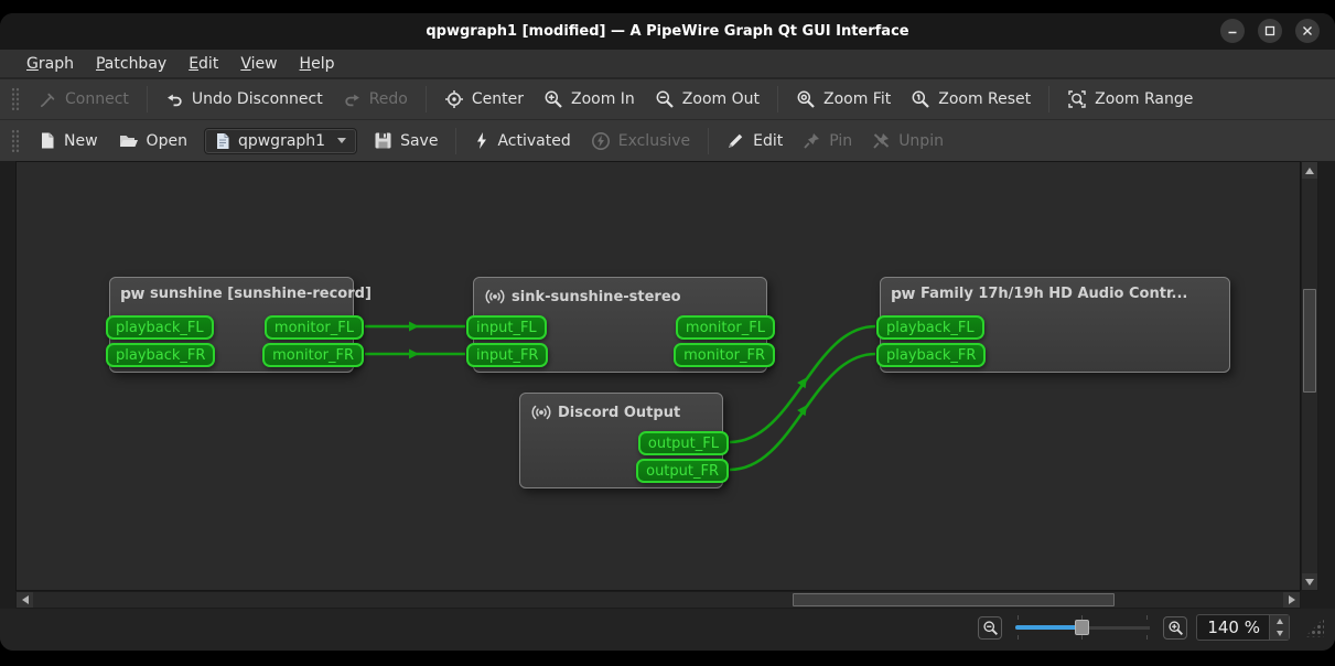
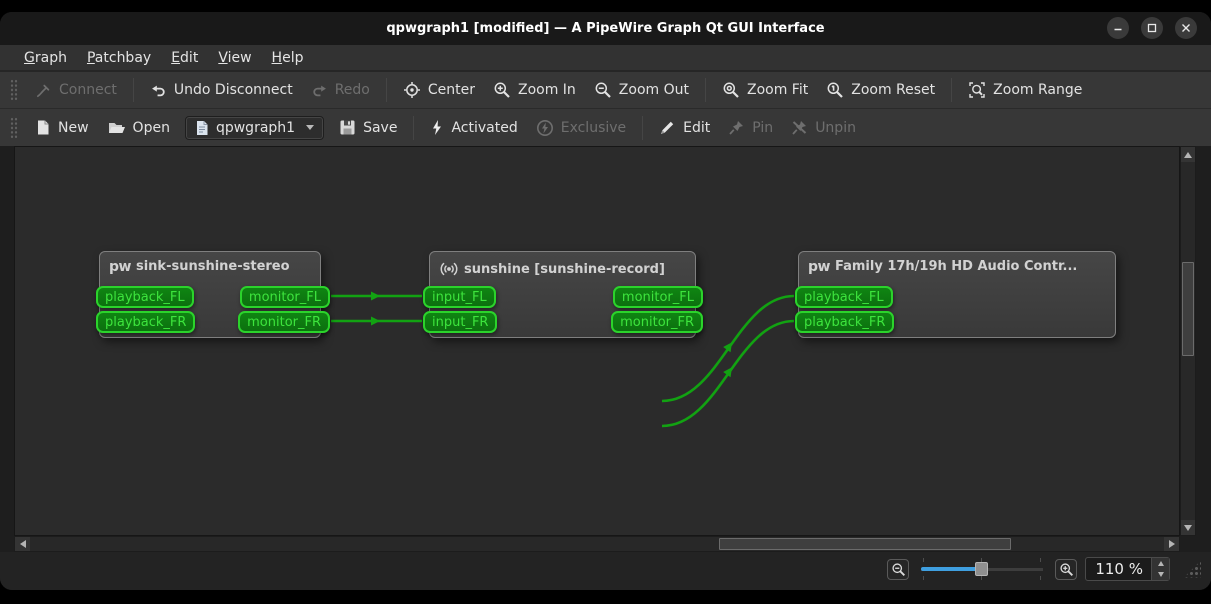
  qpwgraph1 [modified] — A PipeWire Graph Qt GUI Interface
  Graph
  Patchbay
  Edit
  View
  Help
  Connect
  Undo Disconnect
  Redo
  Center
  Zoom In
  Zoom Out
  Zoom Fit
  Zoom Reset
  Zoom Range
  New
  Open
  qpwgraph1
  Save
  Activated
  Exclusive
  Edit
  Pin
  Unpin
  pw
- sunshine [sunshine-record]
+ sink-sunshine-stereo
  playback_FL
  playback_FR
  monitor_FL
  monitor_FR
- sink-sunshine-stereo
+ sunshine [sunshine-record]
  input_FL
  input_FR
  monitor_FL
  monitor_FR
  pw
  Family 17h/19h HD Audio Contr...
  playback_FL
  playback_FR
- Discord Output
- output_FL
- output_FR
- 140 %
+ 110 %
